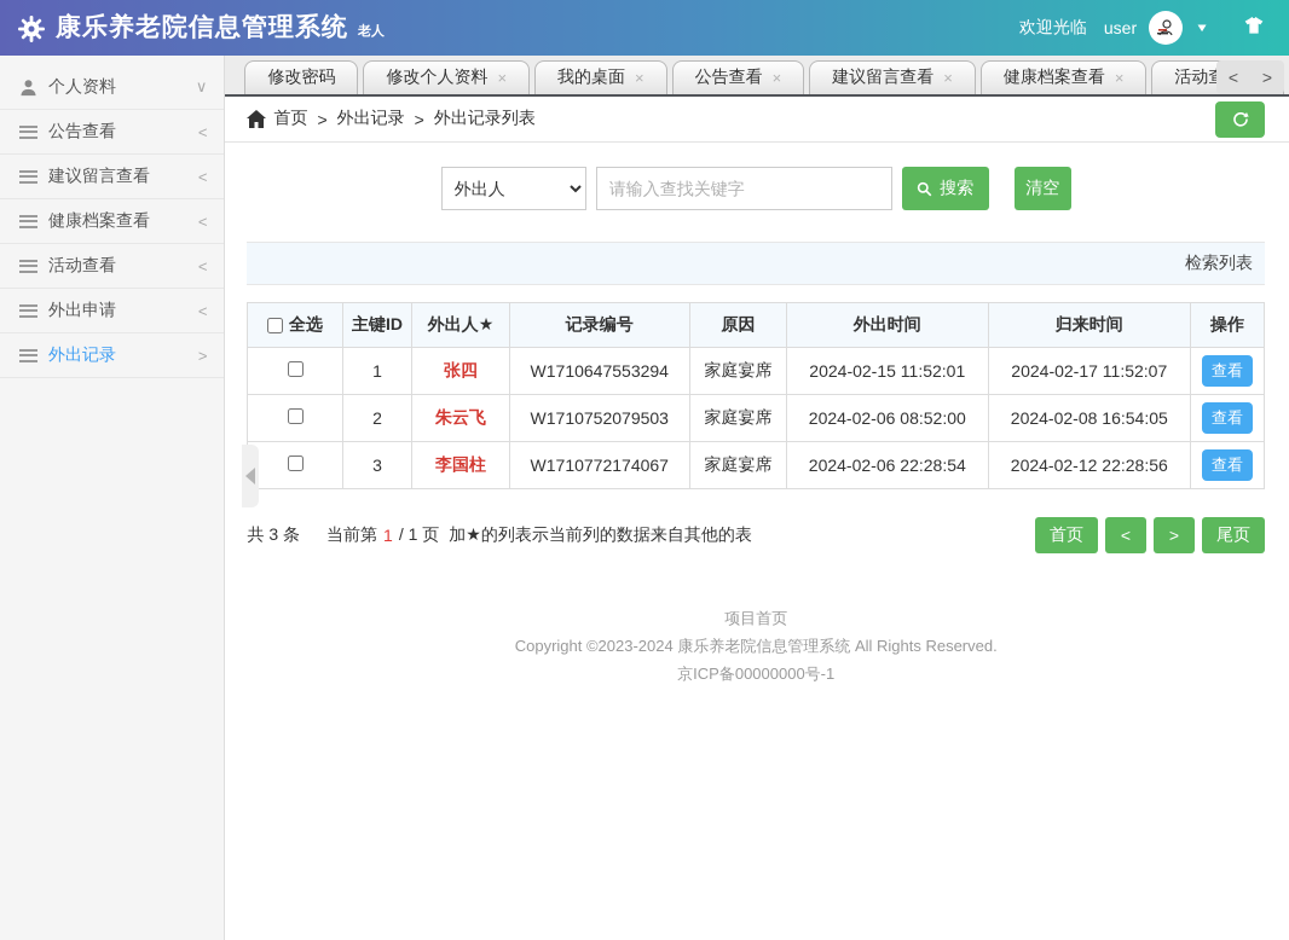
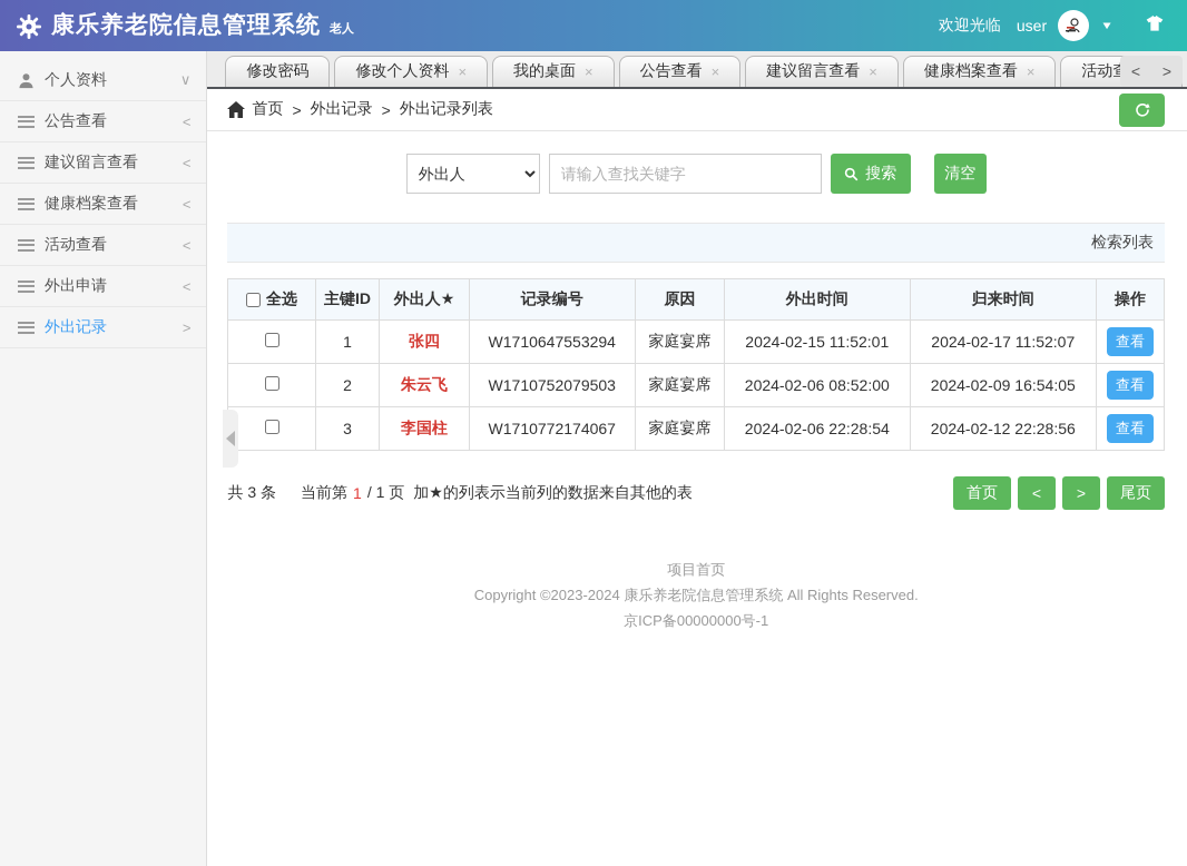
  康乐养老院信息管理系统
  老人
  欢迎光临
  user
  ▼
  个人资料
  ∨
  公告查看
  <
  建议留言查看
  <
  健康档案查看
  <
  活动查看
  <
  外出申请
  <
  外出记录
  >
  修改密码
  修改个人资料
  ×
  我的桌面
  ×
  公告查看
  ×
  建议留言查看
  ×
  健康档案查看
  ×
  <
  >
  首页
  >
  外出记录
  >
  外出记录列表
  外出人
  请输入查找关键字
  搜索
  清空
  检索列表
  全选	主键ID	外出人★	记录编号	原因	外出时间	归来时间	操作
  	1	张四	W1710647553294	家庭宴席	2024-02-15 11:52:01	2024-02-17 11:52:07	查看
- 	2	朱云飞	W1710752079503	家庭宴席	2024-02-06 08:52:00	2024-02-08 16:54:05	查看
+ 	2	朱云飞	W1710752079503	家庭宴席	2024-02-06 08:52:00	2024-02-09 16:54:05	查看
  	3	李国柱	W1710772174067	家庭宴席	2024-02-06 22:28:54	2024-02-12 22:28:56	查看
  共 3 条
  当前第
  1
  / 1 页
  加★的列表示当前列的数据来自其他的表
  首页
  <
  >
  尾页
  项目首页
  Copyright ©2023-2024 康乐养老院信息管理系统 All Rights Reserved.
  京ICP备00000000号-1
